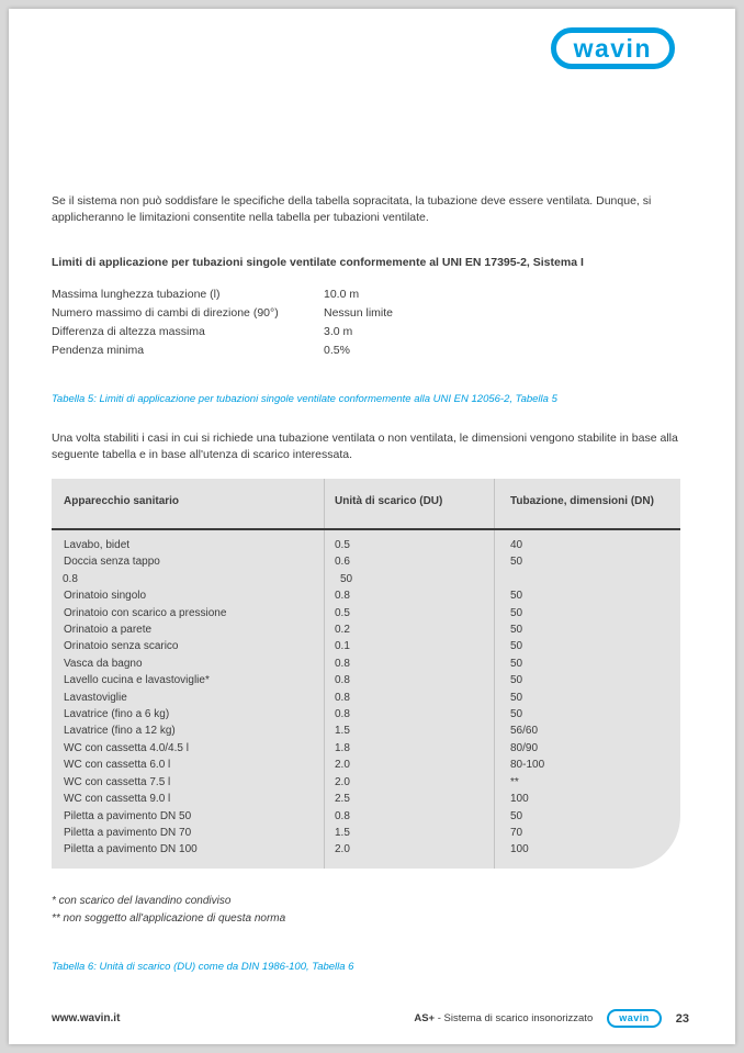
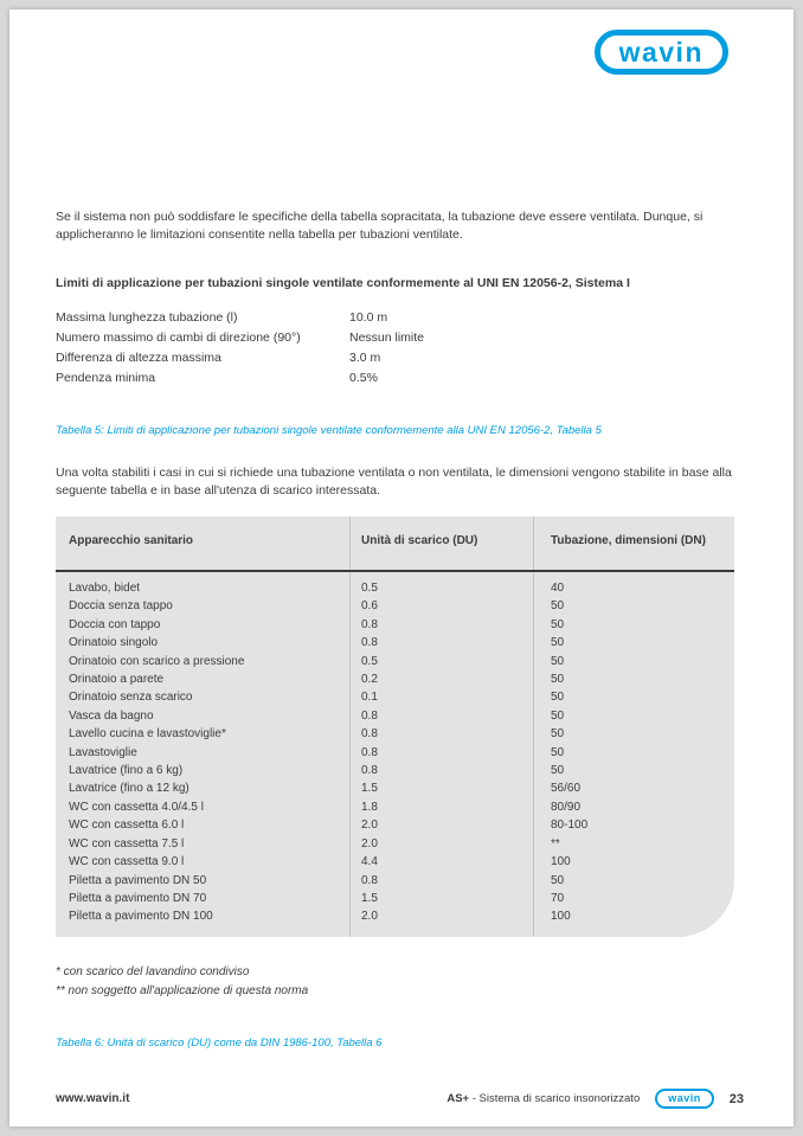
  wavin
  Se il sistema non può soddisfare le specifiche della tabella sopracitata, la tubazione deve essere ventilata. Dunque, si applicheranno le limitazioni consentite nella tabella per tubazioni ventilate.
- Limiti di applicazione per tubazioni singole ventilate conformemente al UNI EN 17395-2, Sistema I
+ Limiti di applicazione per tubazioni singole ventilate conformemente al UNI EN 12056-2, Sistema I
  Massima lunghezza tubazione (l)
  10.0 m
  Numero massimo di cambi di direzione (90°)
  Nessun limite
  Differenza di altezza massima
  3.0 m
  Pendenza minima
  0.5%
  Tabella 5: Limiti di applicazione per tubazioni singole ventilate conformemente alla UNI EN 12056-2, Tabella 5
  Una volta stabiliti i casi in cui si richiede una tubazione ventilata o non ventilata, le dimensioni vengono stabilite in base alla seguente tabella e in base all'utenza di scarico interessata.
  Apparecchio sanitario
  Unità di scarico (DU)
  Tubazione, dimensioni (DN)
  Lavabo, bidet
  0.5
  40
  Doccia senza tappo
  0.6
  50
+ Doccia con tappo
  0.8
  50
  Orinatoio singolo
  0.8
  50
  Orinatoio con scarico a pressione
  0.5
  50
  Orinatoio a parete
  0.2
  50
  Orinatoio senza scarico
  0.1
  50
  Vasca da bagno
  0.8
  50
  Lavello cucina e lavastoviglie*
  0.8
  50
  Lavastoviglie
  0.8
  50
  Lavatrice (fino a 6 kg)
  0.8
  50
  Lavatrice (fino a 12 kg)
  1.5
  56/60
  WC con cassetta 4.0/4.5 l
  1.8
  80/90
  WC con cassetta 6.0 l
  2.0
  80-100
  WC con cassetta 7.5 l
  2.0
  **
  WC con cassetta 9.0 l
- 2.5
+ 4.4
  100
  Piletta a pavimento DN 50
  0.8
  50
  Piletta a pavimento DN 70
  1.5
  70
  Piletta a pavimento DN 100
  2.0
  100
  * con scarico del lavandino condiviso
  ** non soggetto all'applicazione di questa norma
  Tabella 6: Unità di scarico (DU) come da DIN 1986-100, Tabella 6
  www.wavin.it
  AS+ - Sistema di scarico insonorizzato
  wavin
  23
